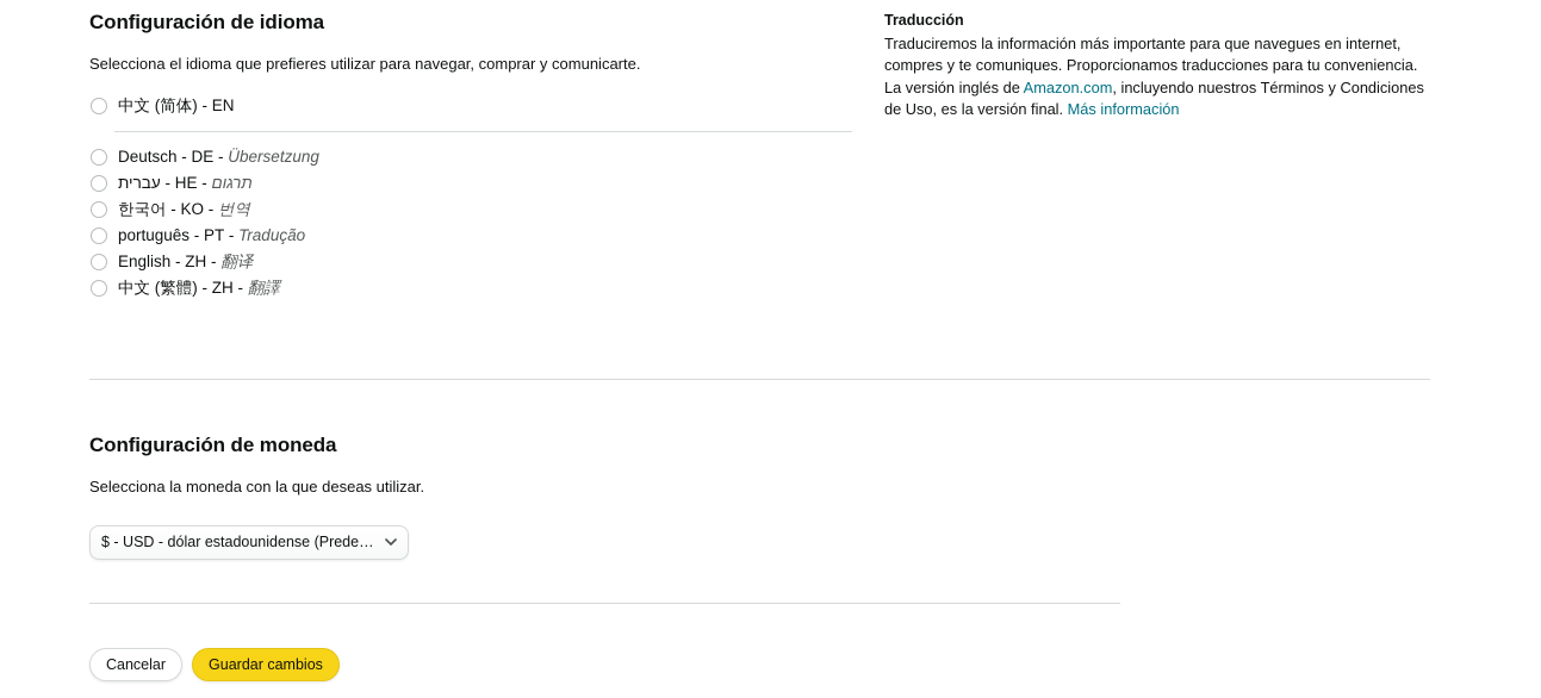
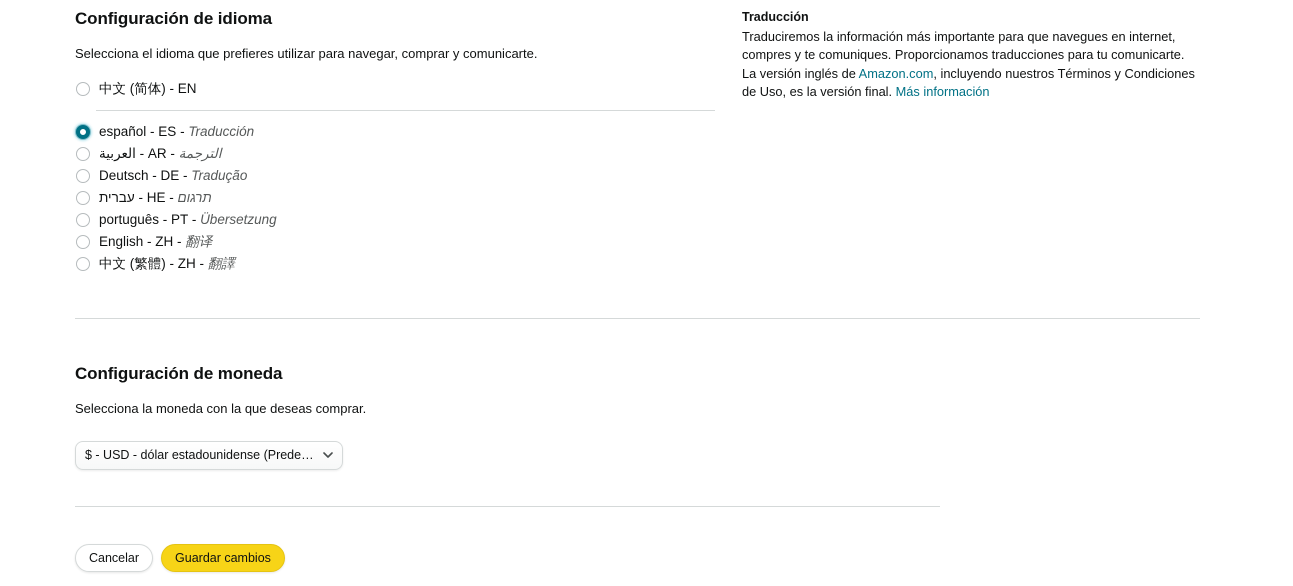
  Configuración de idioma
  Selecciona el idioma que prefieres utilizar para navegar, comprar y comunicarte.
  中文 (简体) - EN
+ español - ES - Traducción
+ العربية - AR - الترجمة
- Deutsch - DE - Übersetzung
+ Deutsch - DE - Tradução
  עברית - HE - תרגום
- 한국어 - KO - 번역
- português - PT - Tradução
+ português - PT - Übersetzung
  English - ZH - 翻译
  中文 (繁體) - ZH - 翻譯
  Configuración de moneda
- Selecciona la moneda con la que deseas utilizar.
+ Selecciona la moneda con la que deseas comprar.
  $ - USD - dólar estadounidense (Predeter
  Cancelar
  Guardar cambios
  Traducción
- Traduciremos la información más importante para que navegues en internet, compres y te comuniques. Proporcionamos traducciones para tu conveniencia. La versión inglés de Amazon.com, incluyendo nuestros Términos y Condiciones de Uso, es la versión final. Más información
+ Traduciremos la información más importante para que navegues en internet, compres y te comuniques. Proporcionamos traducciones para tu comunicarte. La versión inglés de Amazon.com, incluyendo nuestros Términos y Condiciones de Uso, es la versión final. Más información
